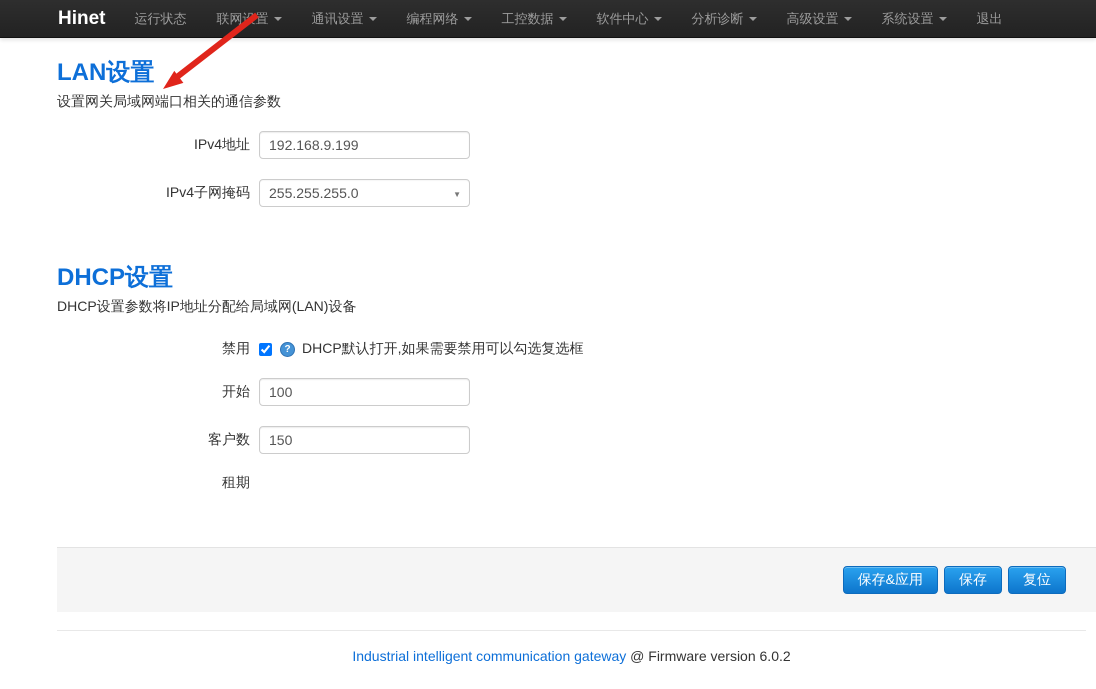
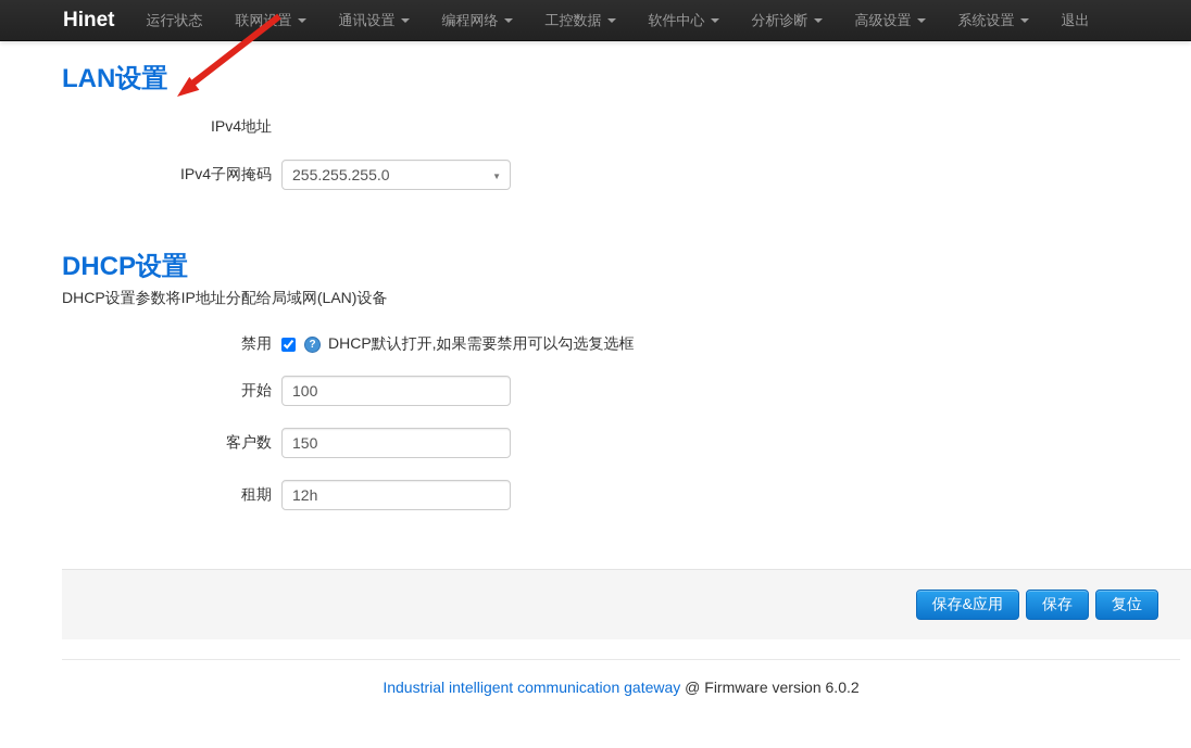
  Hinet
  运行状态
  联网置
  通讯设置
  编程网络
  工控数据
  软件中心
  分析诊断
  高级设置
  系统设置
  退出
  LAN设置
- 设置网关局域网端口相关的通信参数
  IPv4地址
- 192.168.9.199
  IPv4子网掩码
  255.255.255.0
  ▼
  DHCP设置
  DHCP设置参数将IP地址分配给局域网(LAN)设备
  禁用
  ?
  DHCP默认打开,如果需要禁用可以勾选复选框
  开始
  100
  客户数
  150
  租期
+ 12h
  保存&应用
  保存
  复位
  Industrial intelligent communication gateway @ Firmware version 6.0.2
